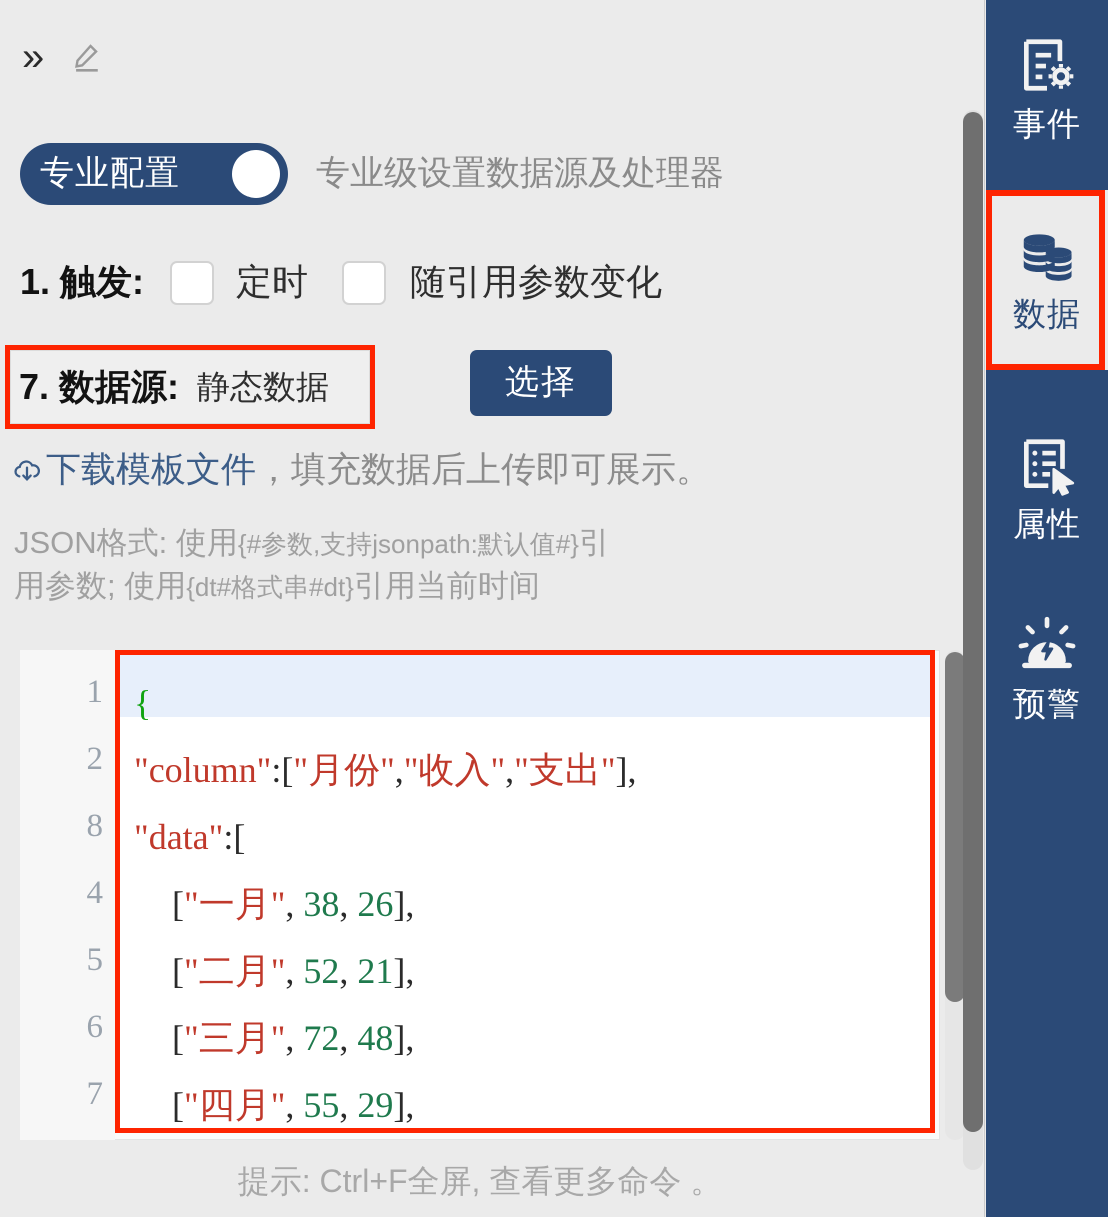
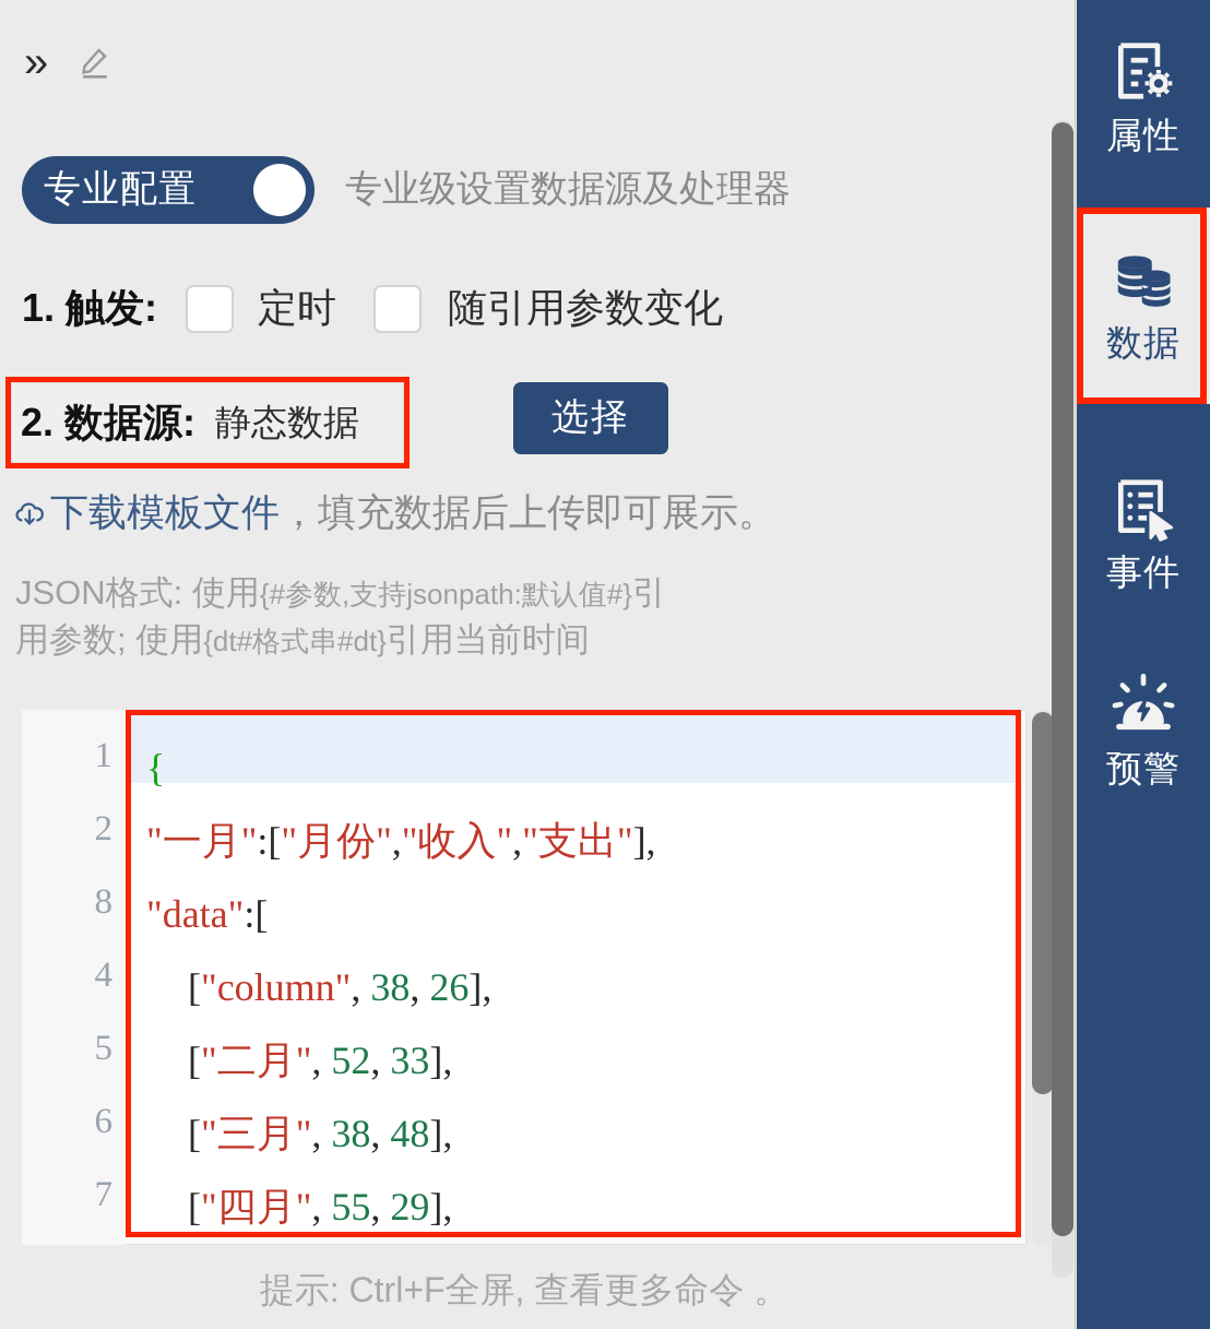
  »
  专业配置
  专业级设置数据源及处理器
  1. 触发:
  定时
  随引用参数变化
- 7. 数据源:
+ 2. 数据源:
  静态数据
  选择
  下载模板文件
  ，填充数据后上传即可展示。
  JSON格式: 使用{#参数,支持jsonpath:默认值#}引
  用参数; 使用{dt#格式串#dt}引用当前时间
  1
  2
  8
  4
  5
  6
  7
  {
- "column":["月份","收入","支出"],
+ "一月":["月份","收入","支出"],
  "data":[
- ["一月", 38, 26],
+ ["column", 38, 26],
- ["二月", 52, 21],
+ ["二月", 52, 33],
- ["三月", 72, 48],
+ ["三月", 38, 48],
  ["四月", 55, 29],
  提示: Ctrl+F全屏, 查看更多命令 。
- 事件
+ 属性
  数据
- 属性
+ 事件
  预警
